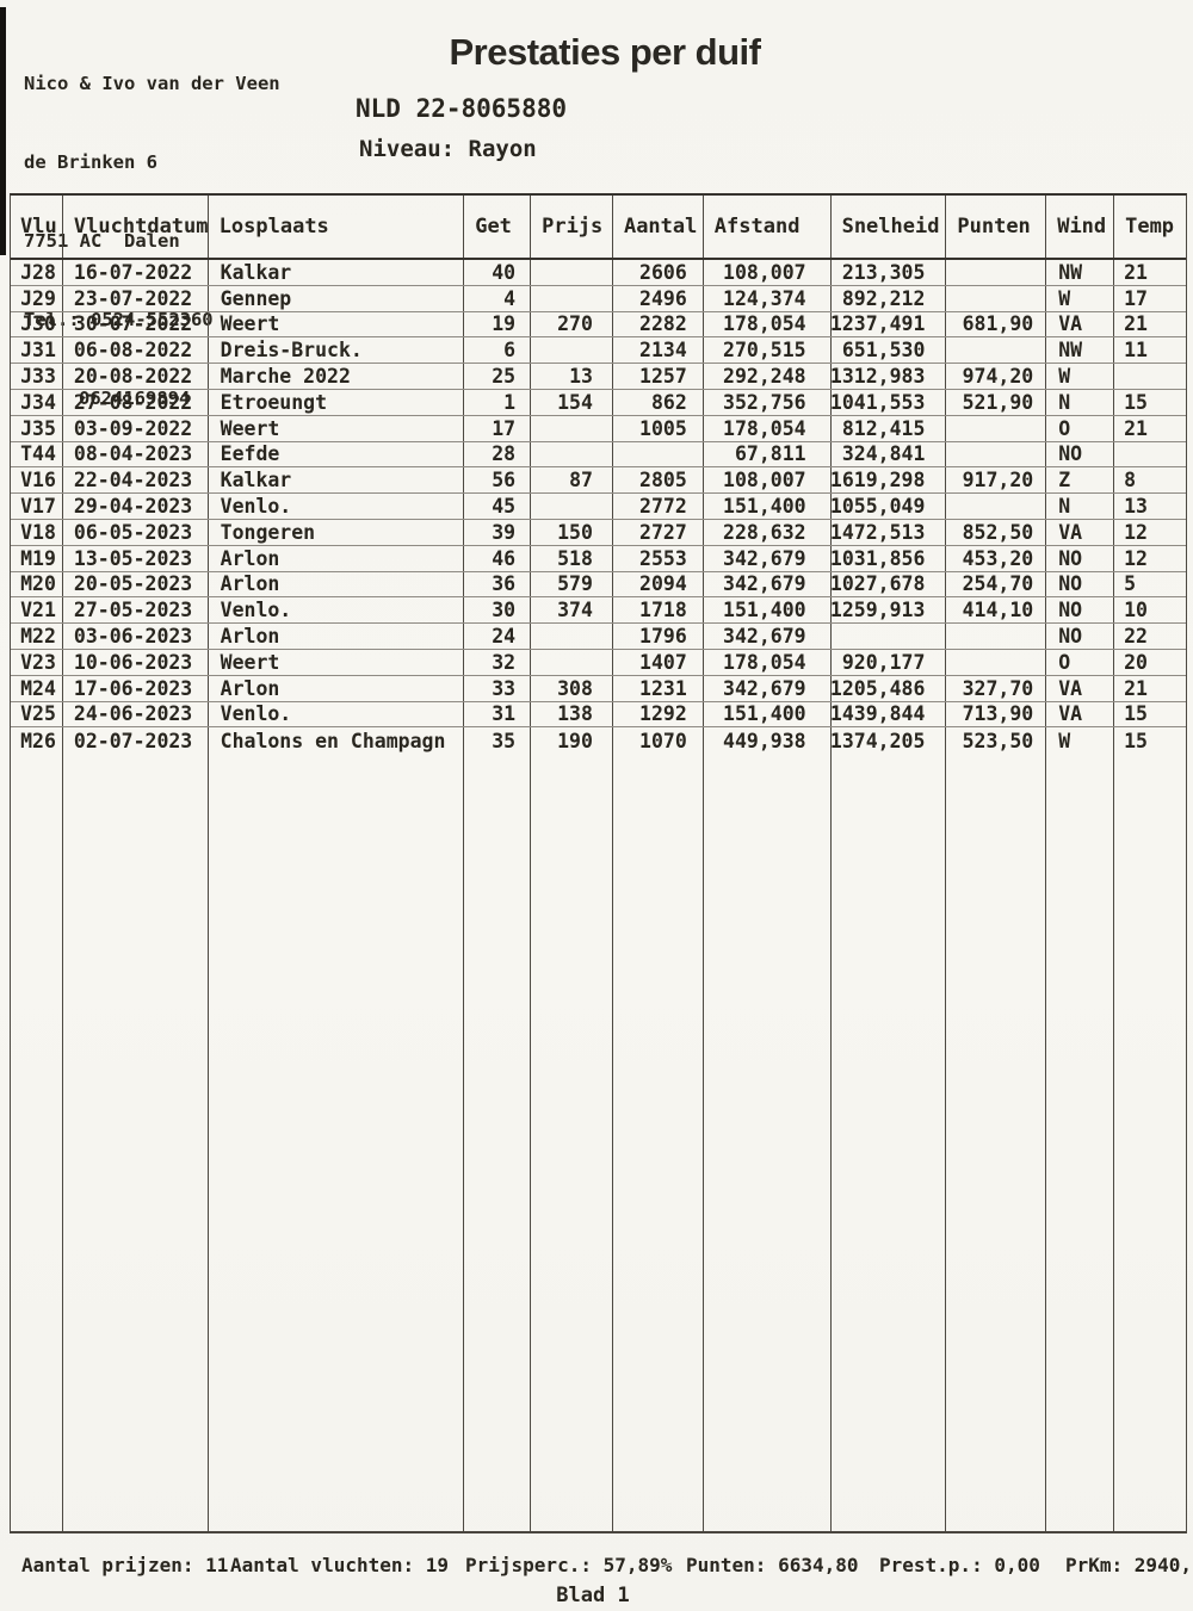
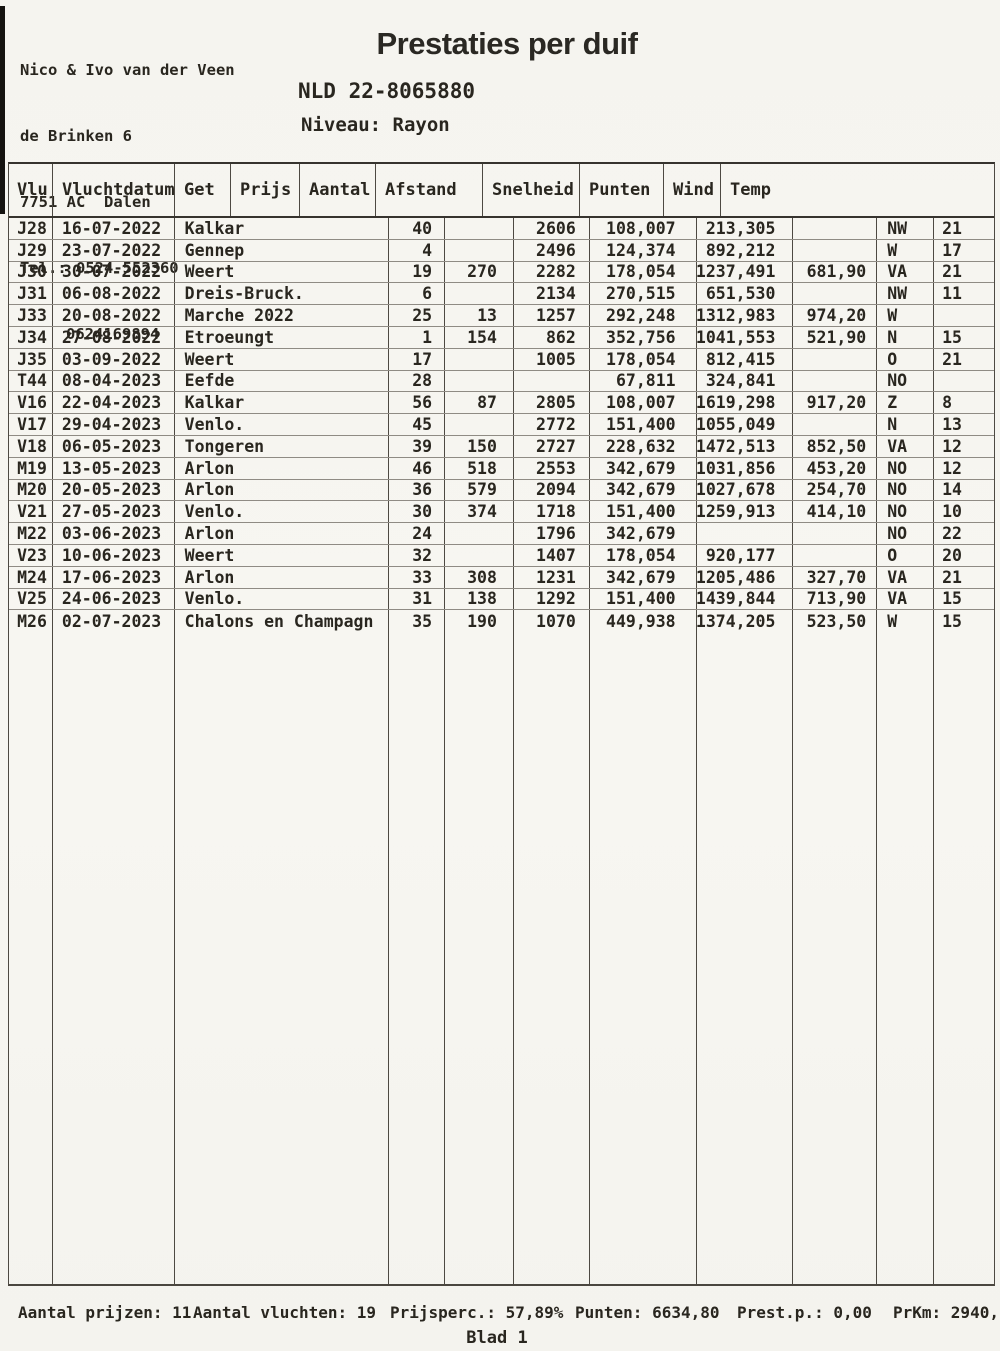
  Nico & Ivo van der Veen
  de Brinken 6
  7751 AC Dalen
  Tel.: 0524-552360
  0624169894
  Prestaties per duif
  NLD 22-8065880
  Niveau: Rayon
  Vlu
  Vluchtdatum
- Losplaats
  Get
  Prijs
  Aantal
  Afstand
  Snelheid
  Punten
  Wind
  Temp
  J28
  16-07-2022
  Kalkar
  40
  2606
  108,007
  213,305
  NW
  21
  J29
  23-07-2022
  Gennep
  4
  2496
  124,374
  892,212
  W
  17
  J30
  30-07-2022
  Weert
  19
  270
  2282
  178,054
  1237,491
  681,90
  VA
  21
  J31
  06-08-2022
  Dreis-Bruck.
  6
  2134
  270,515
  651,530
  NW
  11
  J33
  20-08-2022
  Marche 2022
  25
  13
  1257
  292,248
  1312,983
  974,20
  W
  J34
  27-08-2022
  Etroeungt
  1
  154
  862
  352,756
  1041,553
  521,90
  N
  15
  J35
  03-09-2022
  Weert
  17
  1005
  178,054
  812,415
  O
  21
  T44
  08-04-2023
  Eefde
  28
  67,811
  324,841
  NO
  V16
  22-04-2023
  Kalkar
  56
  87
  2805
  108,007
  1619,298
  917,20
  Z
  8
  V17
  29-04-2023
  Venlo.
  45
  2772
  151,400
  1055,049
  N
  13
  V18
  06-05-2023
  Tongeren
  39
  150
  2727
  228,632
  1472,513
  852,50
  VA
  12
  M19
  13-05-2023
  Arlon
  46
  518
  2553
  342,679
  1031,856
  453,20
  NO
  12
  M20
  20-05-2023
  Arlon
  36
  579
  2094
  342,679
  1027,678
  254,70
  NO
- 5
+ 14
  V21
  27-05-2023
  Venlo.
  30
  374
  1718
  151,400
  1259,913
  414,10
  NO
  10
  M22
  03-06-2023
  Arlon
  24
  1796
  342,679
  NO
  22
  V23
  10-06-2023
  Weert
  32
  1407
  178,054
  920,177
  O
  20
  M24
  17-06-2023
  Arlon
  33
  308
  1231
  342,679
  1205,486
  327,70
  VA
  21
  V25
  24-06-2023
  Venlo.
  31
  138
  1292
  151,400
  1439,844
  713,90
  VA
  15
  M26
  02-07-2023
  Chalons en Champagn
  35
  190
  1070
  449,938
  1374,205
  523,50
  W
  15
  Aantal prijzen: 11
  Aantal vluchten: 19
  Prijsperc.: 57,89%
  Punten: 6634,80
  Prest.p.: 0,00
  PrKm: 2940,
  Blad 1
